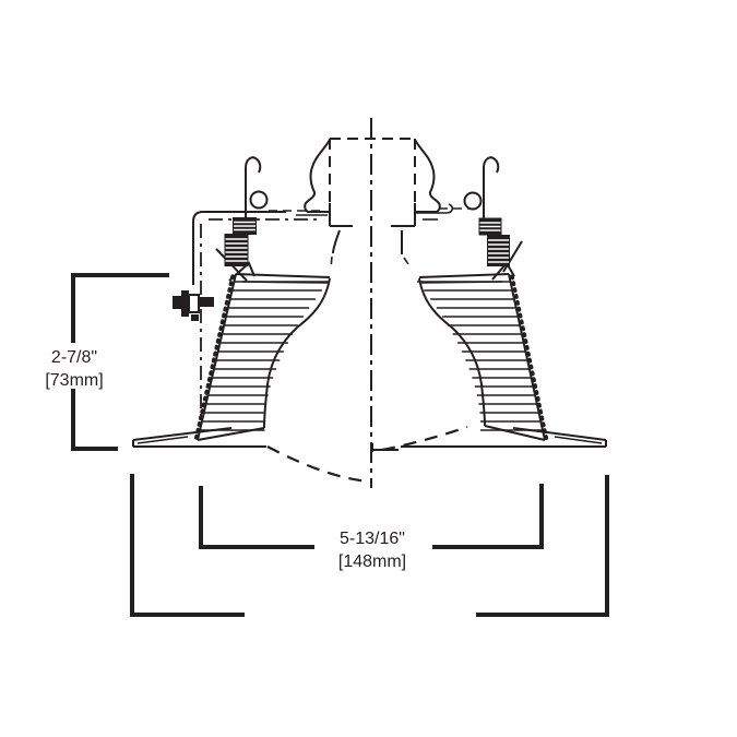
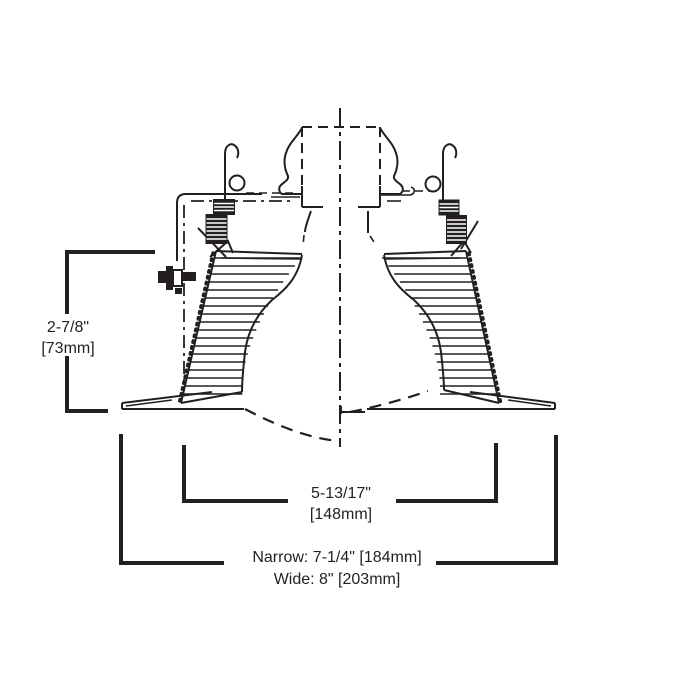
  2-7/8"
  [73mm]
- 5-13/16"
+ 5-13/17"
  [148mm]
+ Narrow: 7-1/4" [184mm]
+ Wide: 8" [203mm]
